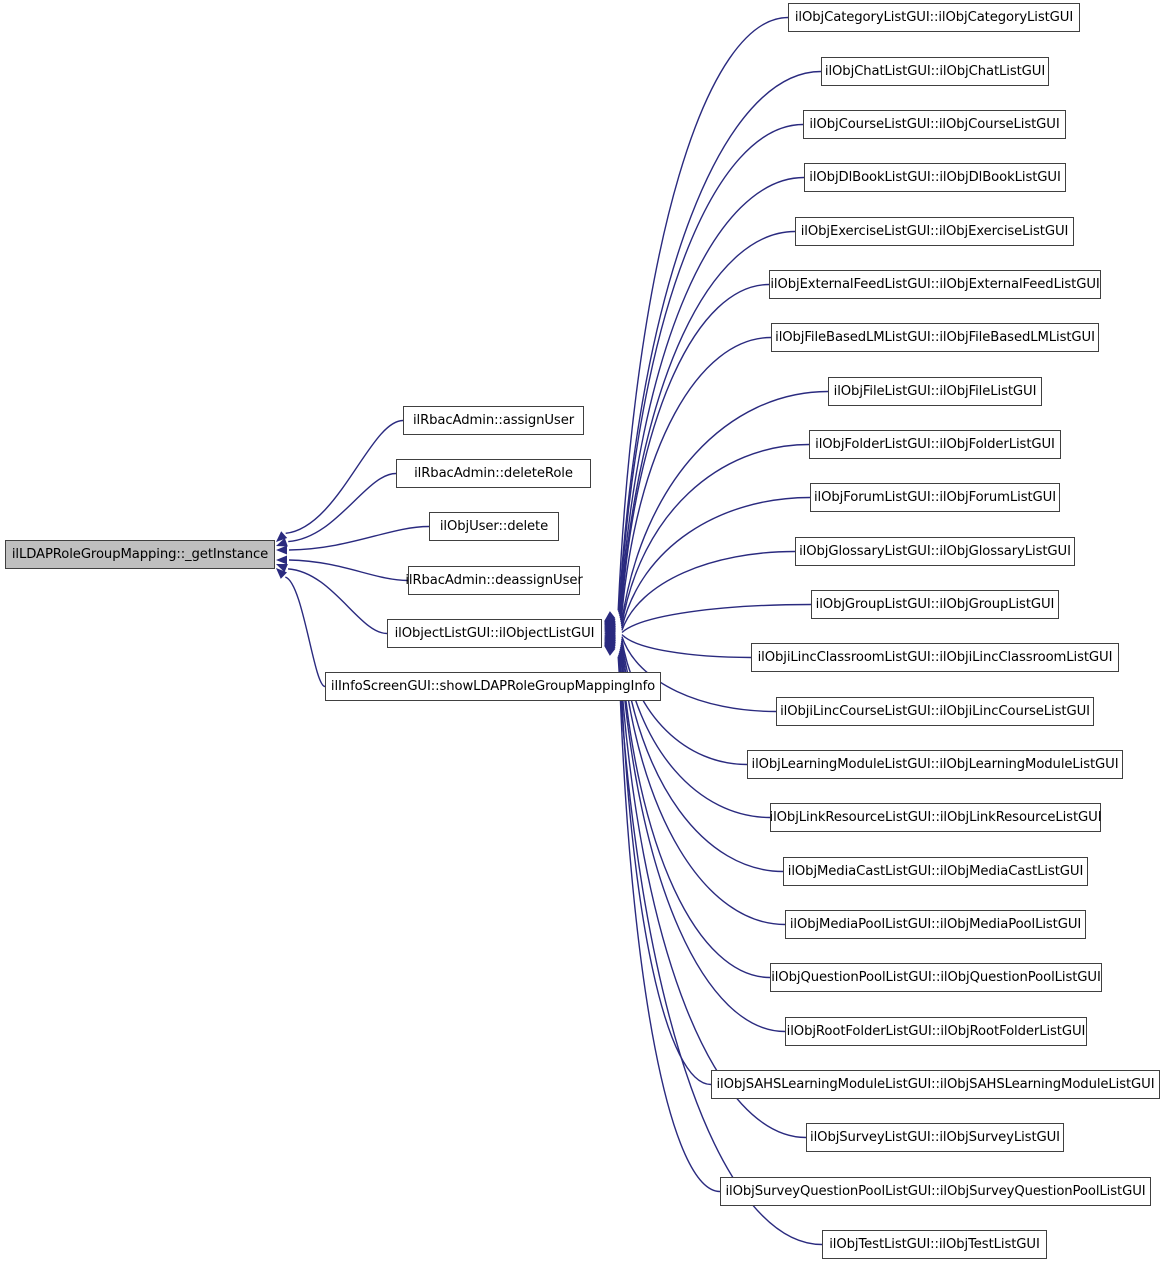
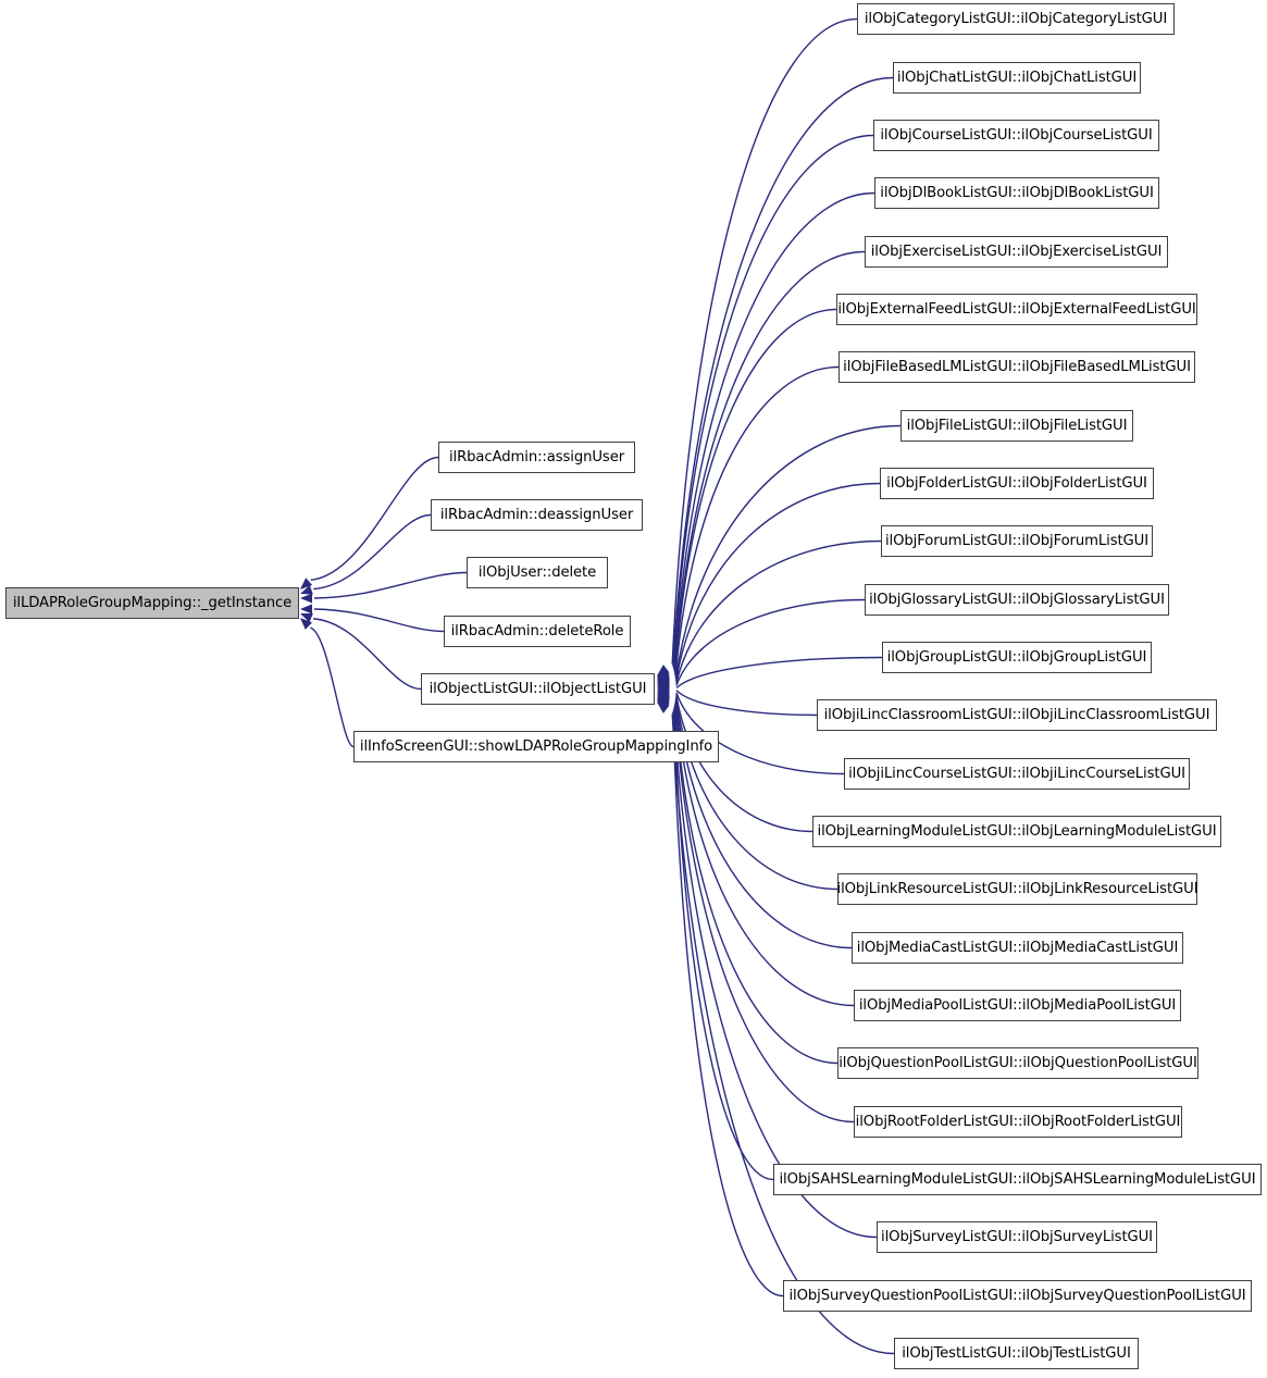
  ilLDAPRoleGroupMapping::_getInstance
  ilRbacAdmin::assignUser
- ilRbacAdmin::deleteRole
+ ilRbacAdmin::deassignUser
  ilObjUser::delete
- ilRbacAdmin::deassignUser
+ ilRbacAdmin::deleteRole
  ilObjectListGUI::ilObjectListGUI
  ilInfoScreenGUI::showLDAPRoleGroupMappingInfo
  ilObjCategoryListGUI::ilObjCategoryListGUI
  ilObjChatListGUI::ilObjChatListGUI
  ilObjCourseListGUI::ilObjCourseListGUI
  ilObjDlBookListGUI::ilObjDlBookListGUI
  ilObjExerciseListGUI::ilObjExerciseListGUI
  ilObjExternalFeedListGUI::ilObjExternalFeedListGUI
  ilObjFileBasedLMListGUI::ilObjFileBasedLMListGUI
  ilObjFileListGUI::ilObjFileListGUI
  ilObjFolderListGUI::ilObjFolderListGUI
  ilObjForumListGUI::ilObjForumListGUI
  ilObjGlossaryListGUI::ilObjGlossaryListGUI
  ilObjGroupListGUI::ilObjGroupListGUI
  ilObjiLincClassroomListGUI::ilObjiLincClassroomListGUI
  ilObjiLincCourseListGUI::ilObjiLincCourseListGUI
  ilObjLearningModuleListGUI::ilObjLearningModuleListGUI
  ilObjLinkResourceListGUI::ilObjLinkResourceListGUI
  ilObjMediaCastListGUI::ilObjMediaCastListGUI
  ilObjMediaPoolListGUI::ilObjMediaPoolListGUI
  ilObjQuestionPoolListGUI::ilObjQuestionPoolListGUI
  ilObjRootFolderListGUI::ilObjRootFolderListGUI
  ilObjSAHSLearningModuleListGUI::ilObjSAHSLearningModuleListGUI
  ilObjSurveyListGUI::ilObjSurveyListGUI
  ilObjSurveyQuestionPoolListGUI::ilObjSurveyQuestionPoolListGUI
  ilObjTestListGUI::ilObjTestListGUI
